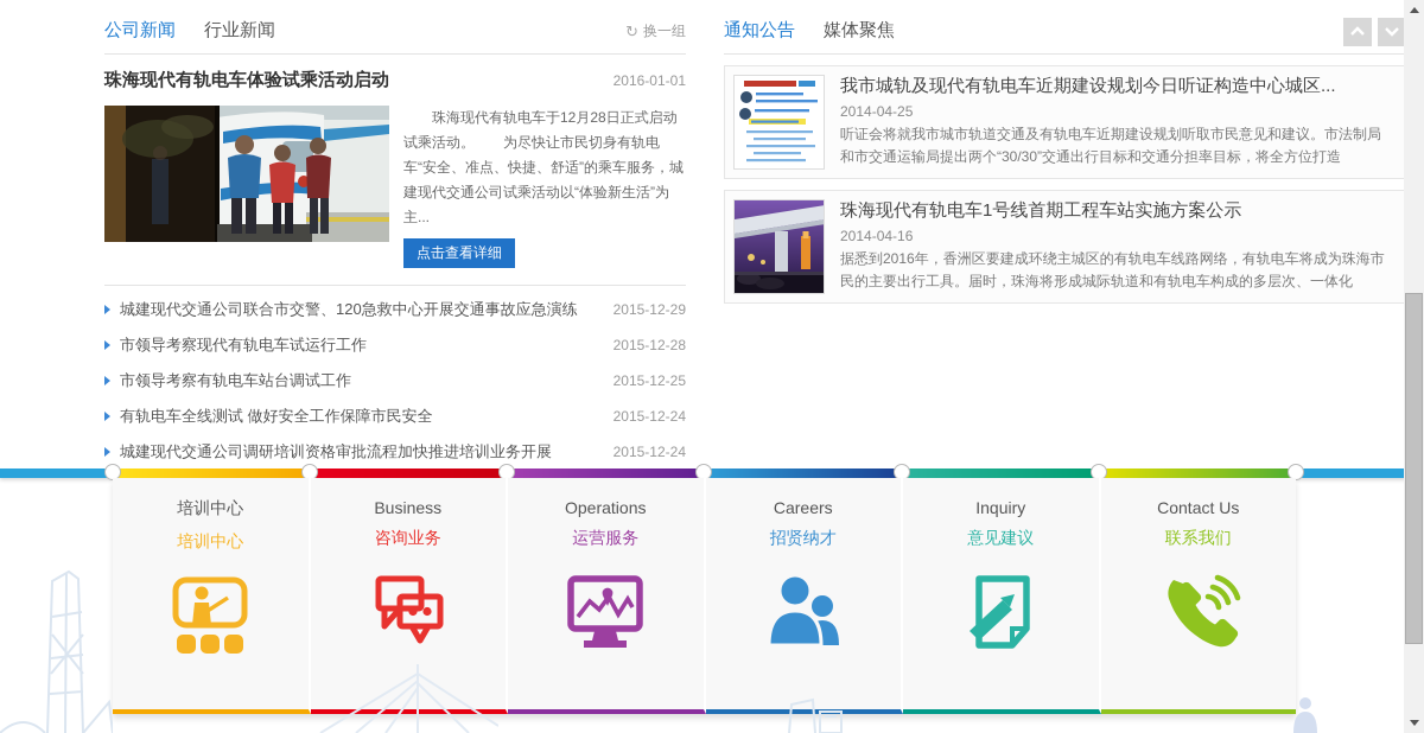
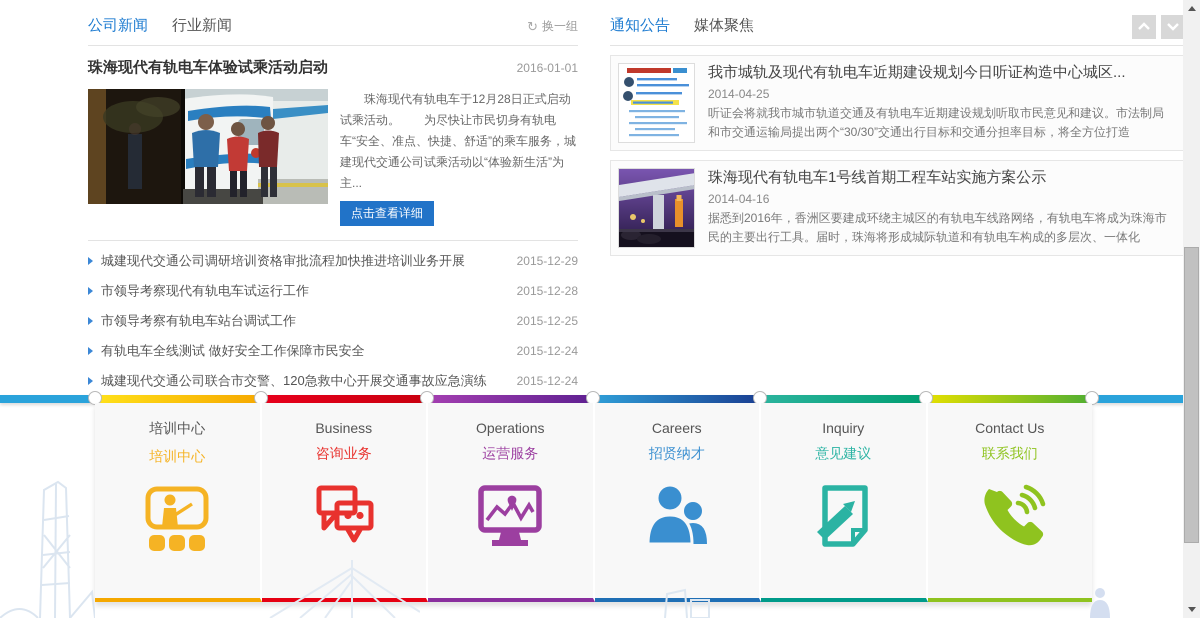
  公司新闻
  行业新闻
  ↻
  换一组
  珠海现代有轨电车体验试乘活动启动
  2016-01-01
  珠海现代有轨电车于12月28日正式启动试乘活动。 为尽快让市民切身有轨电车“安全、准点、快捷、舒适”的乘车服务，城建现代交通公司试乘活动以“体验新生活”为主...
  点击查看详细
- 城建现代交通公司联合市交警、120急救中心开展交通事故应急演练
+ 城建现代交通公司调研培训资格审批流程加快推进培训业务开展
  2015-12-29
  市领导考察现代有轨电车试运行工作
  2015-12-28
  市领导考察有轨电车站台调试工作
  2015-12-25
  有轨电车全线测试 做好安全工作保障市民安全
  2015-12-24
- 城建现代交通公司调研培训资格审批流程加快推进培训业务开展
+ 城建现代交通公司联合市交警、120急救中心开展交通事故应急演练
  2015-12-24
  通知公告
  媒体聚焦
  我市城轨及现代有轨电车近期建设规划今日听证构造中心城区...
  2014-04-25
  听证会将就我市城市轨道交通及有轨电车近期建设规划听取市民意见和建议。市法制局和市交通运输局提出两个“30/30”交通出行目标和交通分担率目标，将全方位打造
  珠海现代有轨电车1号线首期工程车站实施方案公示
  2014-04-16
  据悉到2016年，香洲区要建成环绕主城区的有轨电车线路网络，有轨电车将成为珠海市民的主要出行工具。届时，珠海将形成城际轨道和有轨电车构成的多层次、一体化
  培训中心
  培训中心
  Business
  咨询业务
  Operations
  运营服务
  Careers
  招贤纳才
  Inquiry
  意见建议
  Contact Us
  联系我们
